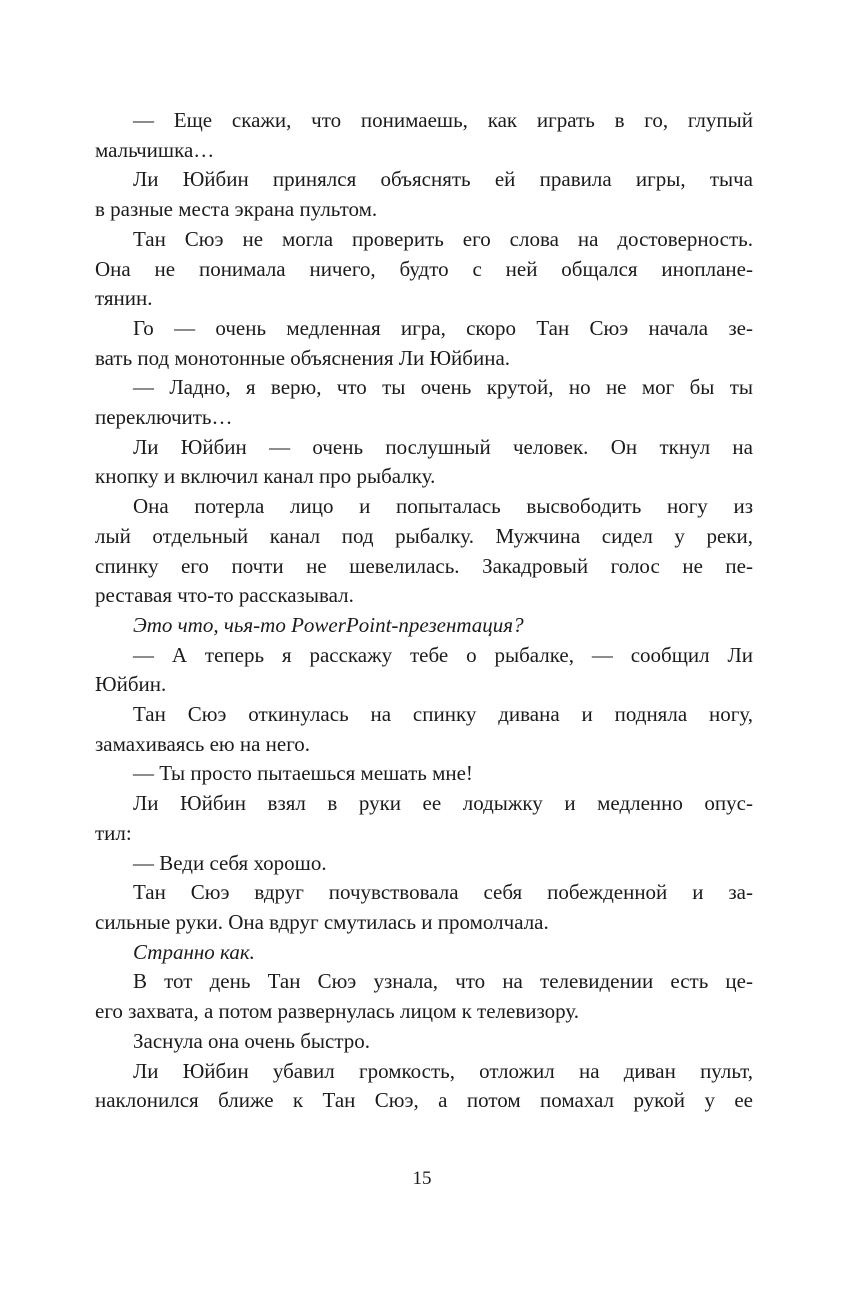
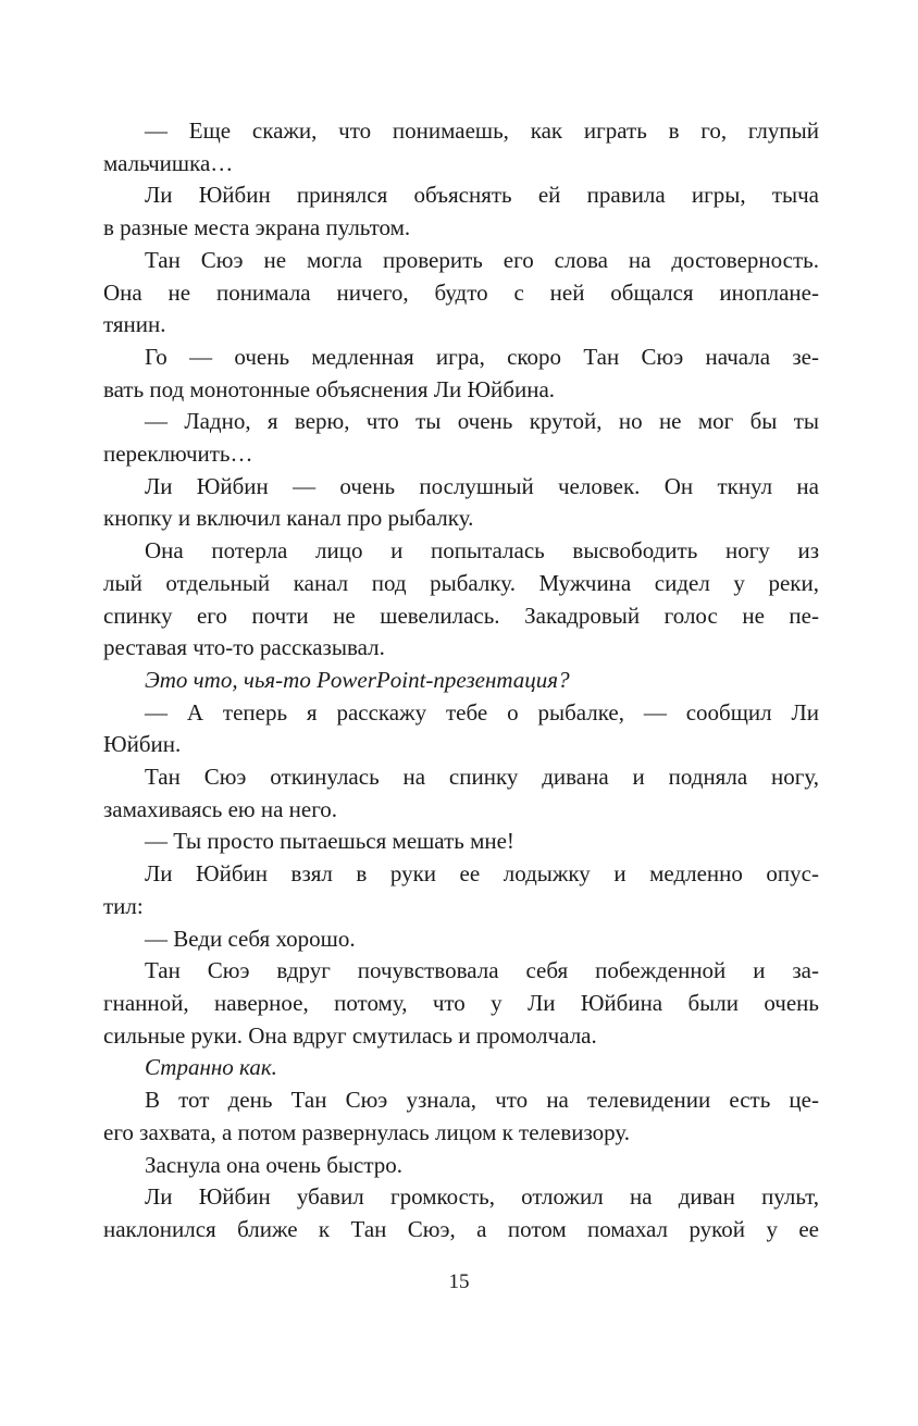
  — Еще скажи, что понимаешь, как играть в го, глупый
  мальчишка…
  Ли Юйбин принялся объяснять ей правила игры, тыча
  в разные места экрана пультом.
  Тан Сюэ не могла проверить его слова на достоверность.
  Она не понимала ничего, будто с ней общался иноплане-
  тянин.
  Го — очень медленная игра, скоро Тан Сюэ начала зе-
  вать под монотонные объяснения Ли Юйбина.
  — Ладно, я верю, что ты очень крутой, но не мог бы ты
  переключить…
  Ли Юйбин — очень послушный человек. Он ткнул на
  кнопку и включил канал про рыбалку.
  Она потерла лицо и попыталась высвободить ногу из
  лый отдельный канал под рыбалку. Мужчина сидел у реки,
  спинку его почти не шевелилась. Закадровый голос не пе-
  реставая что-то рассказывал.
  Это что, чья-то PowerPoint-презентация?
  — А теперь я расскажу тебе о рыбалке, — сообщил Ли
  Юйбин.
  Тан Сюэ откинулась на спинку дивана и подняла ногу,
  замахиваясь ею на него.
  — Ты просто пытаешься мешать мне!
  Ли Юйбин взял в руки ее лодыжку и медленно опус-
  тил:
  — Веди себя хорошо.
  Тан Сюэ вдруг почувствовала себя побежденной и за-
+ гнанной, наверное, потому, что у Ли Юйбина были очень
  сильные руки. Она вдруг смутилась и промолчала.
  Странно как.
  В тот день Тан Сюэ узнала, что на телевидении есть це-
  его захвата, а потом развернулась лицом к телевизору.
  Заснула она очень быстро.
  Ли Юйбин убавил громкость, отложил на диван пульт,
  наклонился ближе к Тан Сюэ, а потом помахал рукой у ее
  15
